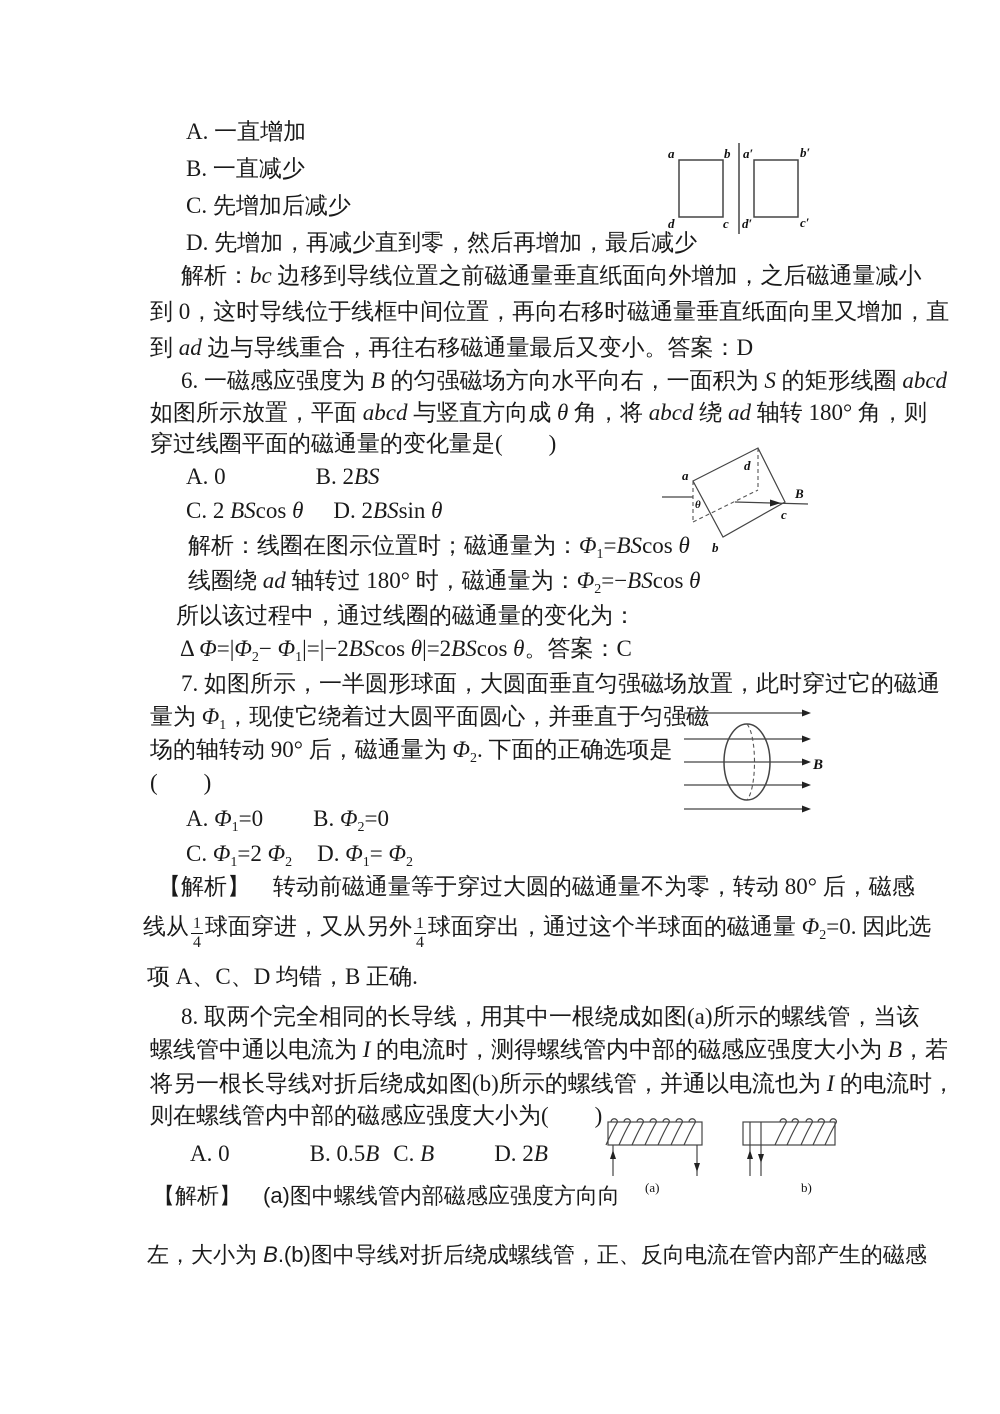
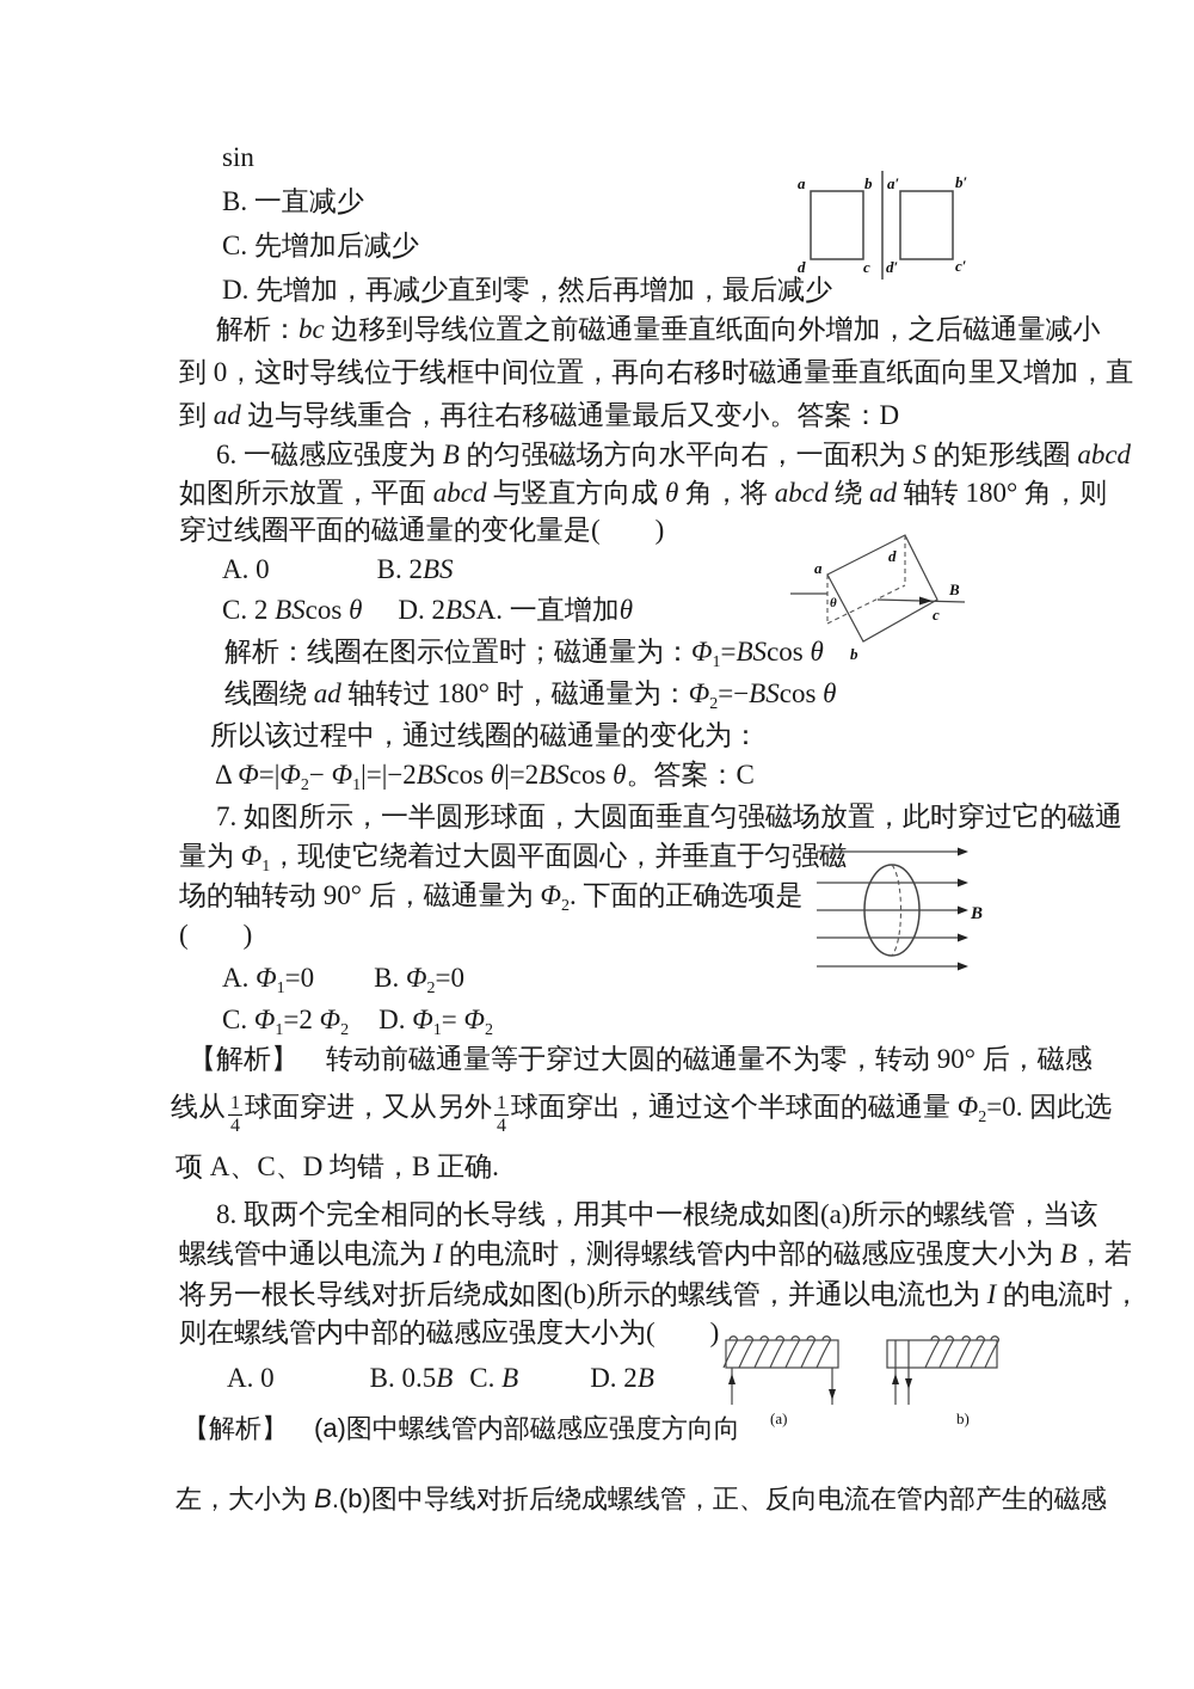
- A. 一直增加
+ sin
  B. 一直减少
  C. 先增加后减少
  D. 先增加，再减少直到零，然后再增加，最后减少
  解析：bc 边移到导线位置之前磁通量垂直纸面向外增加，之后磁通量减小
  到 0，这时导线位于线框中间位置，再向右移时磁通量垂直纸面向里又增加，直
  到 ad 边与导线重合，再往右移磁通量最后又变小。答案：D
  6. 一磁感应强度为 B 的匀强磁场方向水平向右，一面积为 S 的矩形线圈 abcd
  如图所示放置，平面 abcd 与竖直方向成 θ 角，将 abcd 绕 ad 轴转 180° 角，则
  穿过线圈平面的磁通量的变化量是( )
  A. 0 B. 2BS
- C. 2 BScos θ D. 2BSsin θ
+ C. 2 BScos θ D. 2BSA. 一直增加θ
  解析：线圈在图示位置时；磁通量为：Φ1=BScos θ
  线圈绕 ad 轴转过 180° 时，磁通量为：Φ2=−BScos θ
  所以该过程中，通过线圈的磁通量的变化为：
  Δ Φ=|Φ2− Φ1|=|−2BScos θ|=2BScos θ。答案：C
  7. 如图所示，一半圆形球面，大圆面垂直匀强磁场放置，此时穿过它的磁通
  量为 Φ1，现使它绕着过大圆平面圆心，并垂直于匀强磁
  场的轴转动 90° 后，磁通量为 Φ2. 下面的正确选项是
  ( )
  A. Φ1=0 B. Φ2=0
  C. Φ1=2 Φ2D. Φ1= Φ2
- 【解析】 转动前磁通量等于穿过大圆的磁通量不为零，转动 80° 后，磁感
+ 【解析】 转动前磁通量等于穿过大圆的磁通量不为零，转动 90° 后，磁感
  线从
  1
  4
  球面穿进，又从另外
  1
  4
  球面穿出，通过这个半球面的磁通量 Φ2=0. 因此选
  项 A、C、D 均错，B 正确.
  8. 取两个完全相同的长导线，用其中一根绕成如图(a)所示的螺线管，当该
  螺线管中通以电流为 I 的电流时，测得螺线管内中部的磁感应强度大小为 B，若
  将另一根长导线对折后绕成如图(b)所示的螺线管，并通以电流也为 I 的电流时，
  则在螺线管内中部的磁感应强度大小为( )
  A. 0 B. 0.5B C. B D. 2B
  【解析】 (a)图中螺线管内部磁感应强度方向向
  左，大小为 B.(b)图中导线对折后绕成螺线管，正、反向电流在管内部产生的磁感
  a
  b
  d
  c
  a′
  b′
  d′
  c′
  a
  d
  b
  c
  B
  θ
  B
  (a)
  b)
